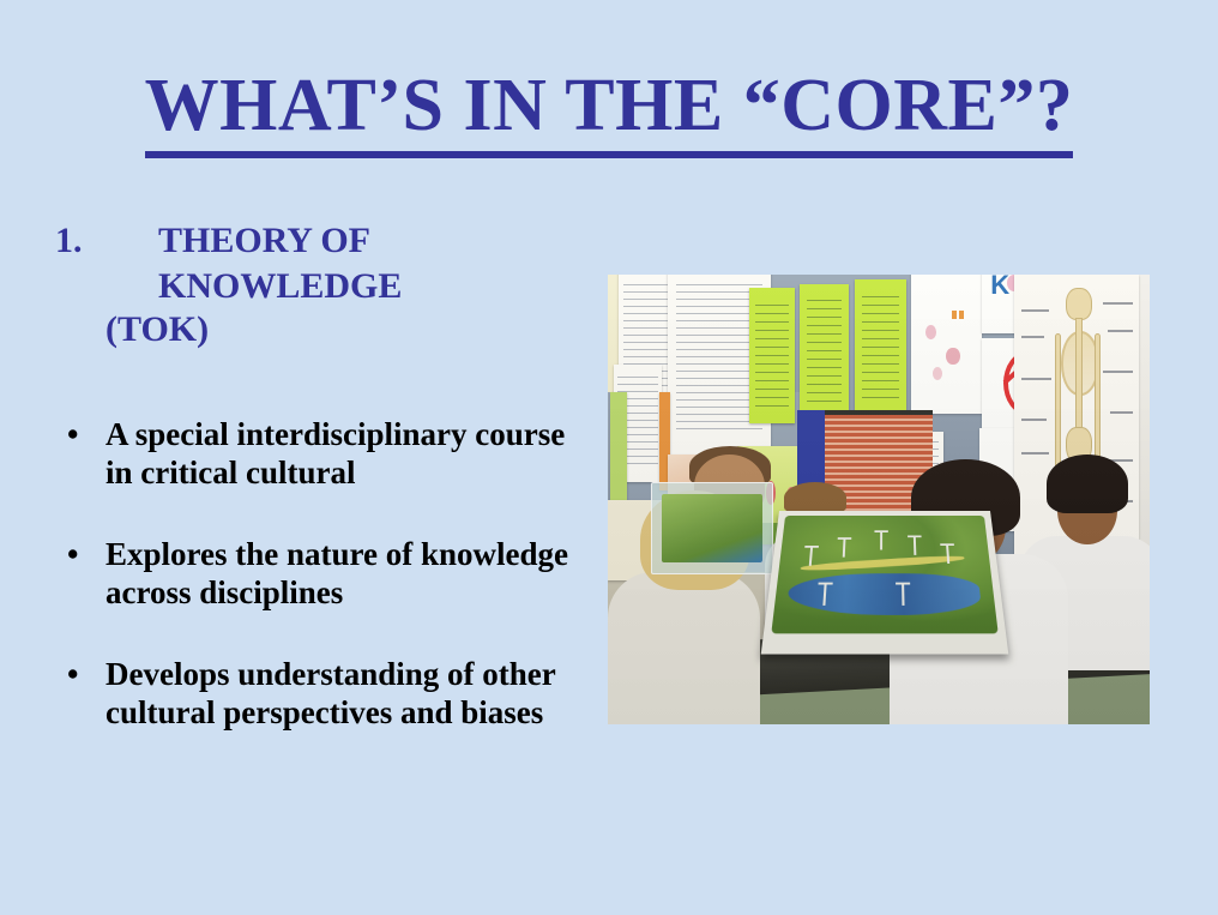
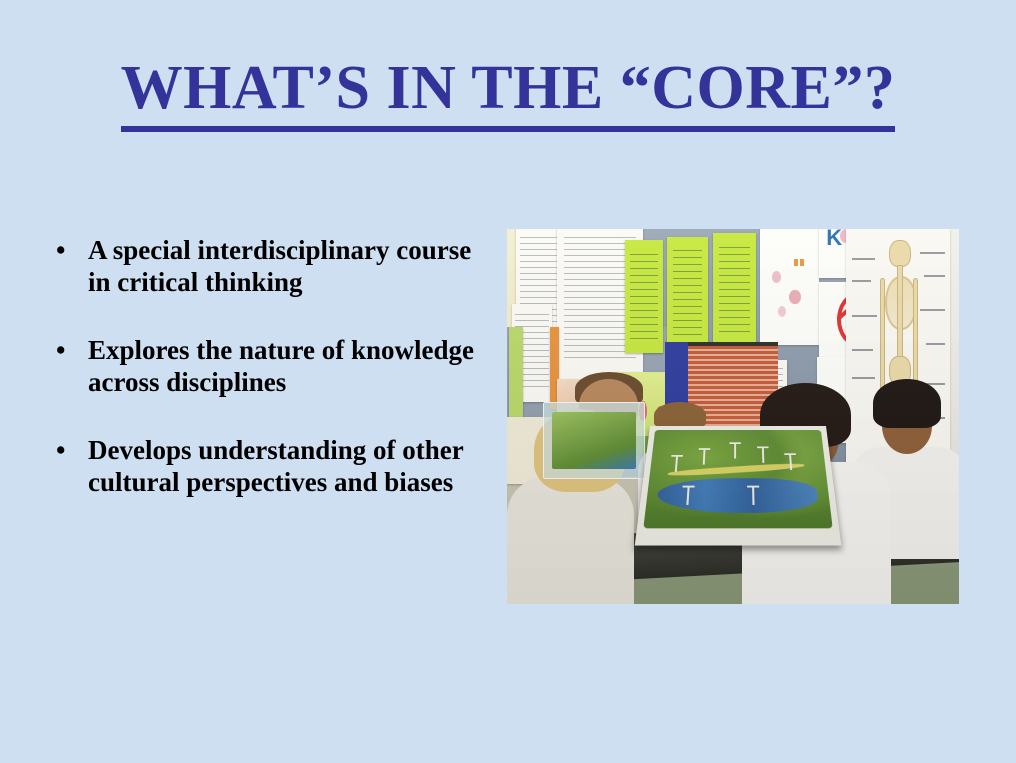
  WHAT’S IN THE “CORE”?
- 1.
- THEORY OF
- KNOWLEDGE
- (TOK)
  •
- A special interdisciplinary course in critical cultural
+ A special interdisciplinary course in critical thinking
  •
  Explores the nature of knowledge across disciplines
  •
  Develops understanding of other cultural perspectives and biases
